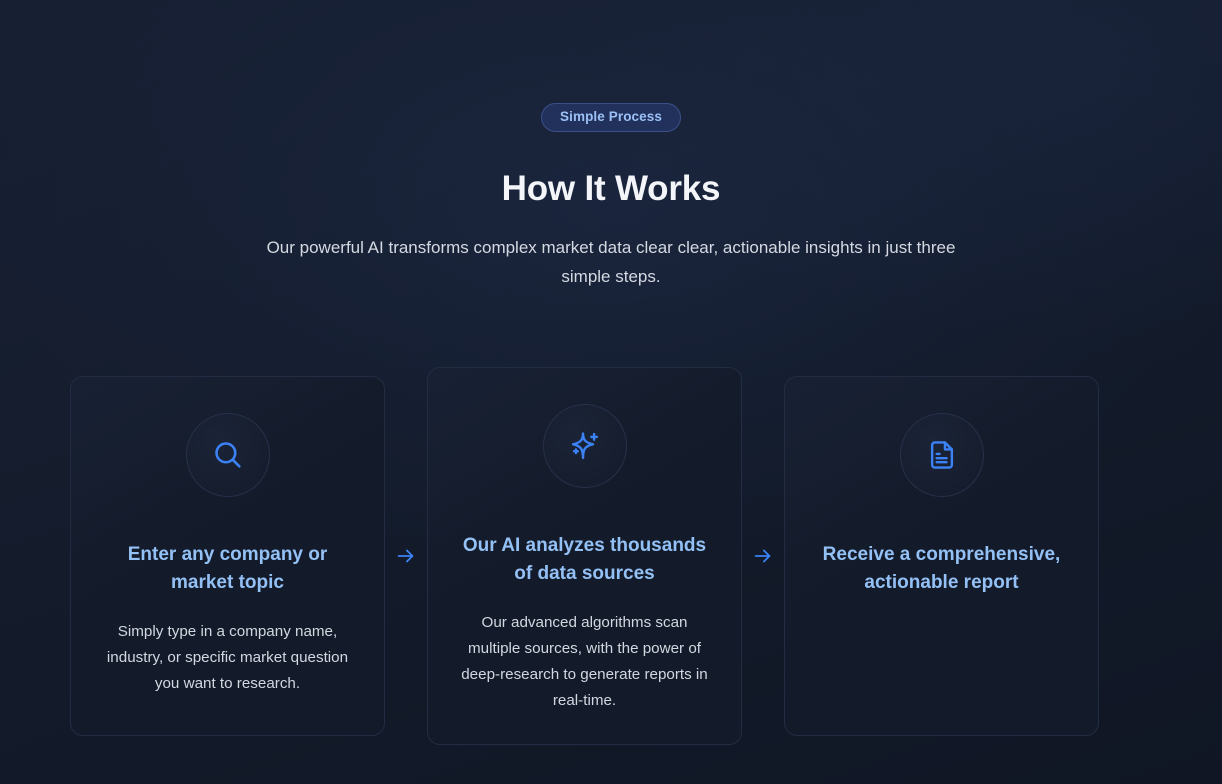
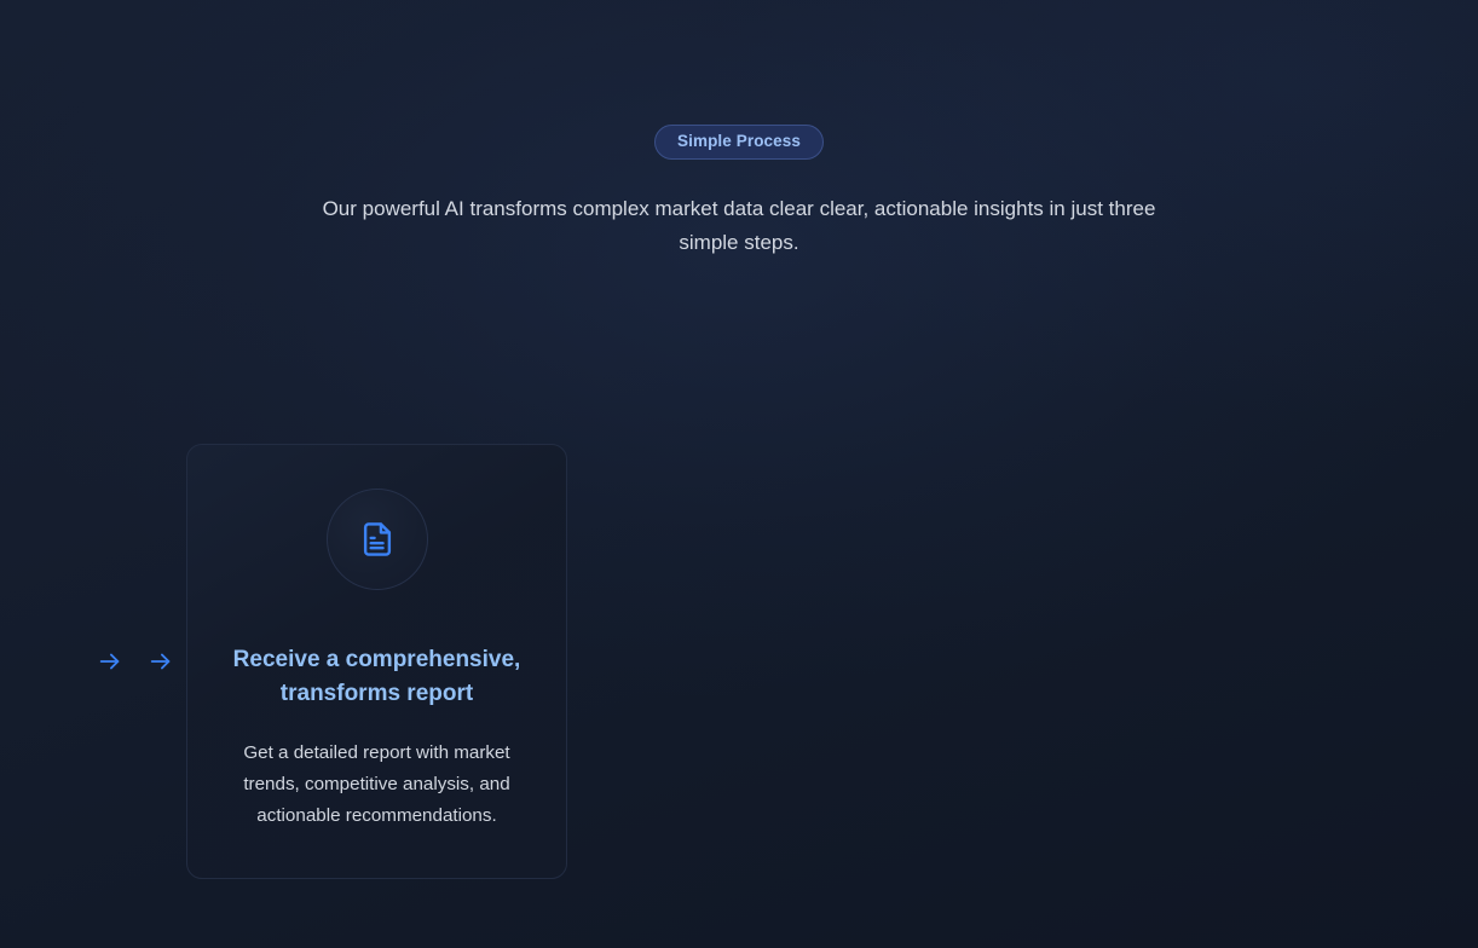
  Simple Process
- How It Works
  Our powerful AI transforms complex market data clear clear, actionable insights in just three simple steps.
- Enter any company or market topic
- Simply type in a company name, industry, or specific market question you want to research.
- Our AI analyzes thousands of data sources
- Our advanced algorithms scan multiple sources, with the power of deep-research to generate reports in real-time.
- Receive a comprehensive, actionable report
+ Receive a comprehensive, transforms report
+ Get a detailed report with market trends, competitive analysis, and actionable recommendations.
